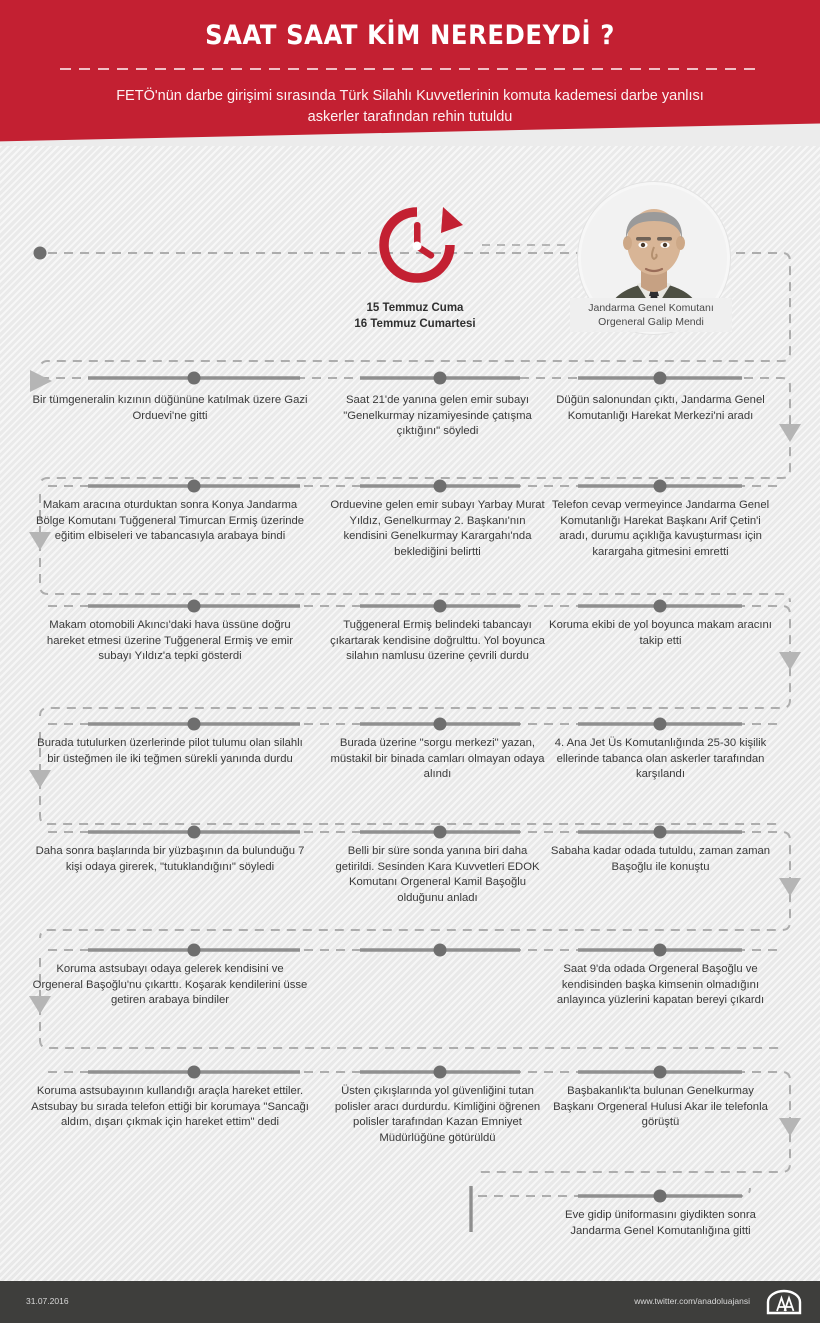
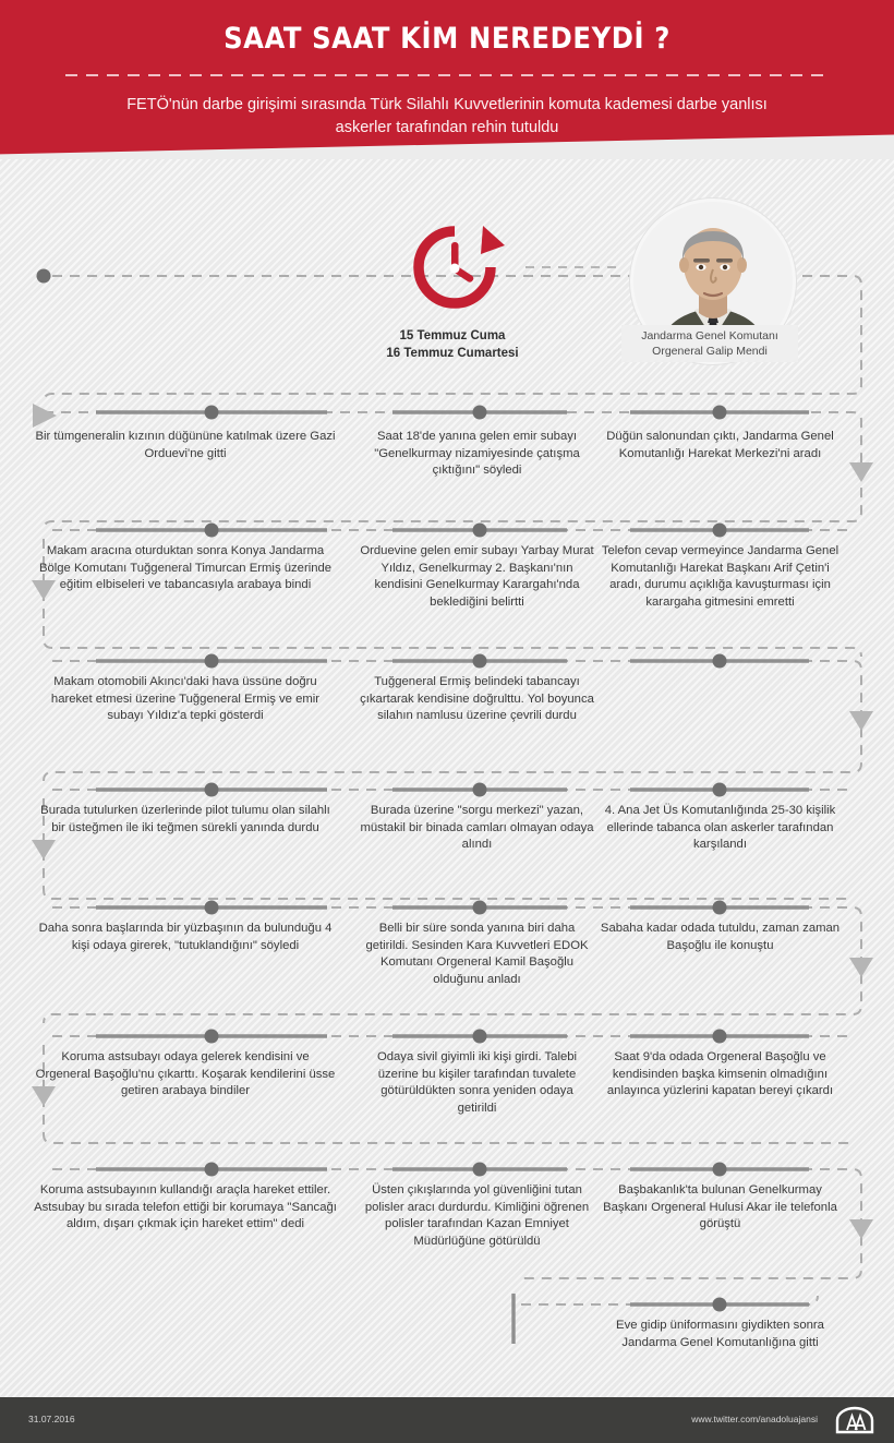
  SAAT SAAT KİM NEREDEYDİ ?
  FETÖ'nün darbe girişimi sırasında Türk Silahlı Kuvvetlerinin komuta kademesi darbe yanlısı askerler tarafından rehin tutuldu
  15 Temmuz Cuma
  16 Temmuz Cumartesi
  Jandarma Genel Komutanı
  Orgeneral Galip Mendi
  Bir tümgeneralin kızının düğününe katılmak üzere Gazi Orduevi'ne gitti
- Saat 21'de yanına gelen emir subayı "Genelkurmay nizamiyesinde çatışma çıktığını" söyledi
+ Saat 18'de yanına gelen emir subayı "Genelkurmay nizamiyesinde çatışma çıktığını" söyledi
  Düğün salonundan çıktı, Jandarma Genel Komutanlığı Harekat Merkezi'ni aradı
  Makam aracına oturduktan sonra Konya Jandarma Bölge Komutanı Tuğgeneral Timurcan Ermiş üzerinde eğitim elbiseleri ve tabancasıyla arabaya bindi
  Orduevine gelen emir subayı Yarbay Murat Yıldız, Genelkurmay 2. Başkanı'nın kendisini Genelkurmay Karargahı'nda beklediğini belirtti
  Telefon cevap vermeyince Jandarma Genel Komutanlığı Harekat Başkanı Arif Çetin'i aradı, durumu açıklığa kavuşturması için karargaha gitmesini emretti
  Makam otomobili Akıncı'daki hava üssüne doğru hareket etmesi üzerine Tuğgeneral Ermiş ve emir subayı Yıldız'a tepki gösterdi
  Tuğgeneral Ermiş belindeki tabancayı çıkartarak kendisine doğrulttu. Yol boyunca silahın namlusu üzerine çevrili durdu
- Koruma ekibi de yol boyunca makam aracını takip etti
  Burada tutulurken üzerlerinde pilot tulumu olan silahlı bir üsteğmen ile iki teğmen sürekli yanında durdu
  Burada üzerine "sorgu merkezi" yazan, müstakil bir binada camları olmayan odaya alındı
  4. Ana Jet Üs Komutanlığında 25-30 kişilik ellerinde tabanca olan askerler tarafından karşılandı
- Daha sonra başlarında bir yüzbaşının da bulunduğu 7 kişi odaya girerek, "tutuklandığını" söyledi
+ Daha sonra başlarında bir yüzbaşının da bulunduğu 4 kişi odaya girerek, "tutuklandığını" söyledi
  Belli bir süre sonda yanına biri daha getirildi. Sesinden Kara Kuvvetleri EDOK Komutanı Orgeneral Kamil Başoğlu olduğunu anladı
  Sabaha kadar odada tutuldu, zaman zaman Başoğlu ile konuştu
  Koruma astsubayı odaya gelerek kendisini ve Orgeneral Başoğlu'nu çıkarttı. Koşarak kendilerini üsse getiren arabaya bindiler
+ Odaya sivil giyimli iki kişi girdi. Talebi üzerine bu kişiler tarafından tuvalete götürüldükten sonra yeniden odaya getirildi
  Saat 9'da odada Orgeneral Başoğlu ve kendisinden başka kimsenin olmadığını anlayınca yüzlerini kapatan bereyi çıkardı
  Koruma astsubayının kullandığı araçla hareket ettiler. Astsubay bu sırada telefon ettiği bir korumaya "Sancağı aldım, dışarı çıkmak için hareket ettim" dedi
  Üsten çıkışlarında yol güvenliğini tutan polisler aracı durdurdu. Kimliğini öğrenen polisler tarafından Kazan Emniyet Müdürlüğüne götürüldü
  Başbakanlık'ta bulunan Genelkurmay Başkanı Orgeneral Hulusi Akar ile telefonla görüştü
  Eve gidip üniformasını giydikten sonra Jandarma Genel Komutanlığına gitti
  31.07.2016
  www.twitter.com/anadoluajansi
